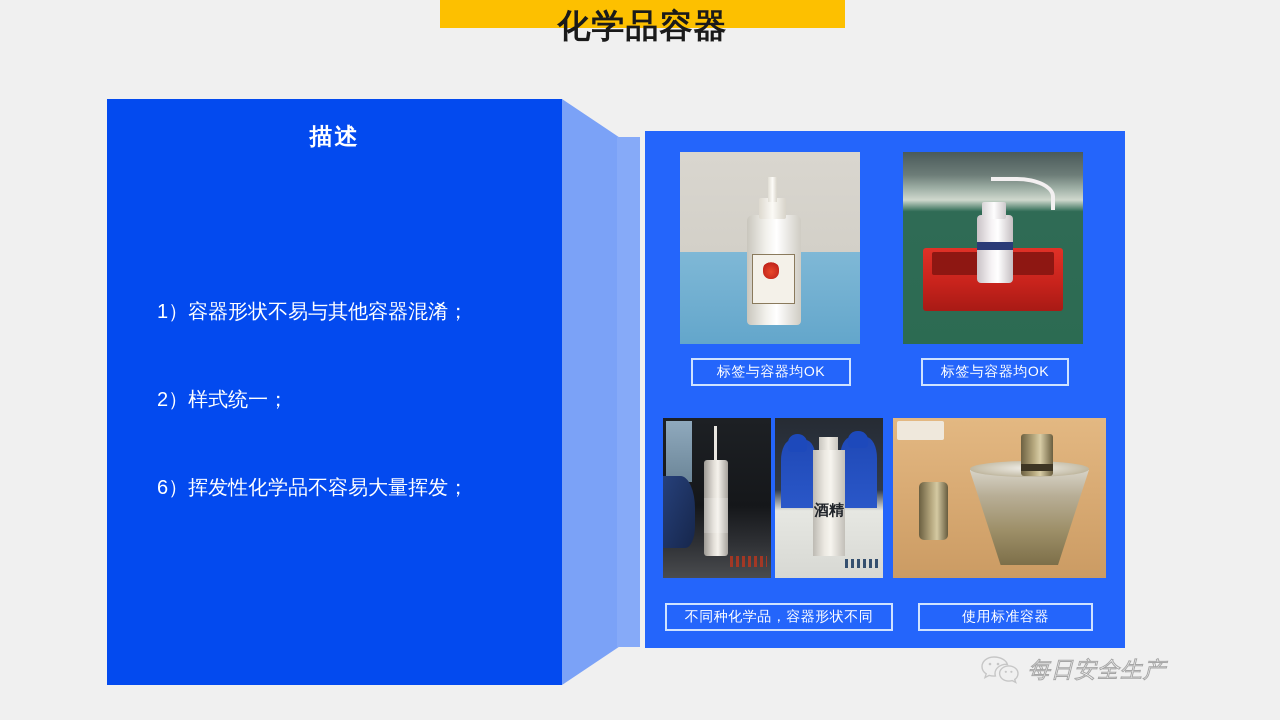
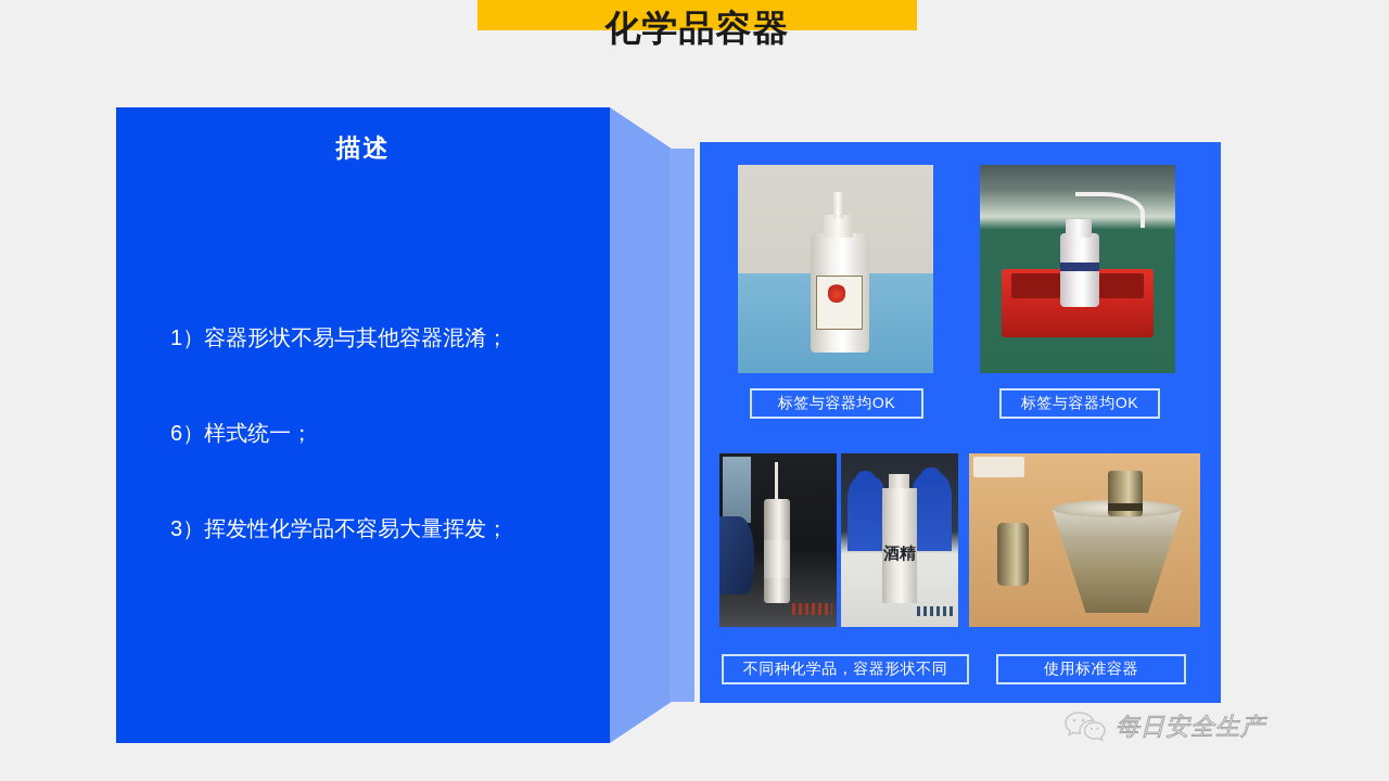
  化学品容器
  描述
  1）容器形状不易与其他容器混淆；
- 2）样式统一；
+ 6）样式统一；
- 6）挥发性化学品不容易大量挥发；
+ 3）挥发性化学品不容易大量挥发；
  标签与容器均OK
  标签与容器均OK
  酒精
  不同种化学品，容器形状不同
  使用标准容器
  每日安全生产
